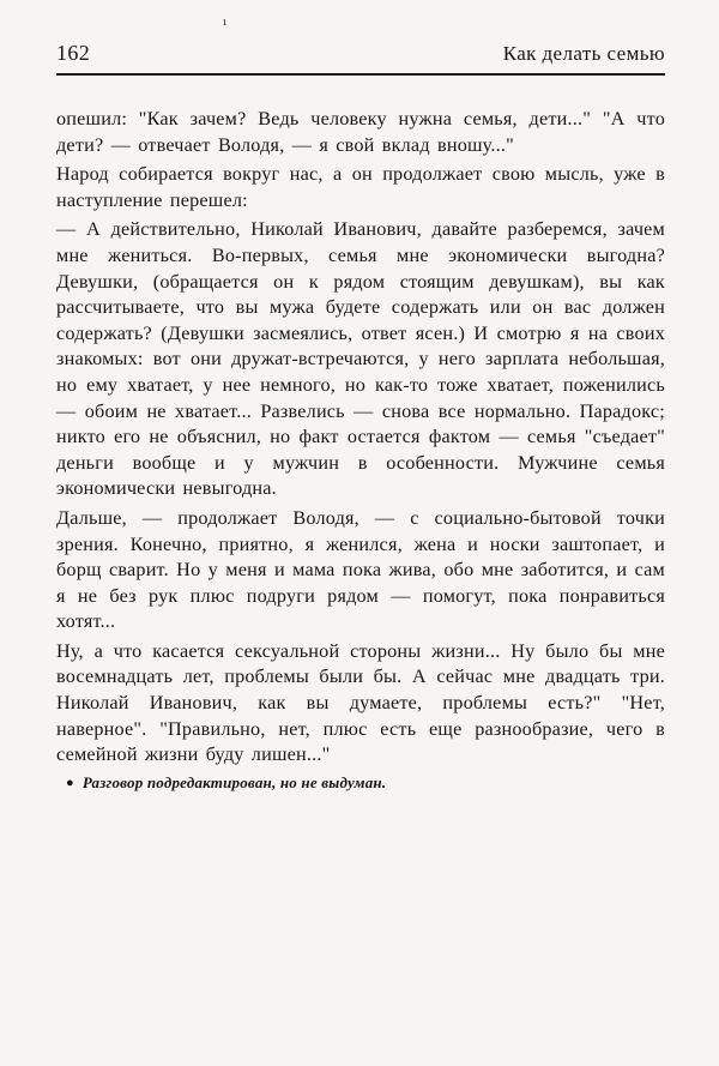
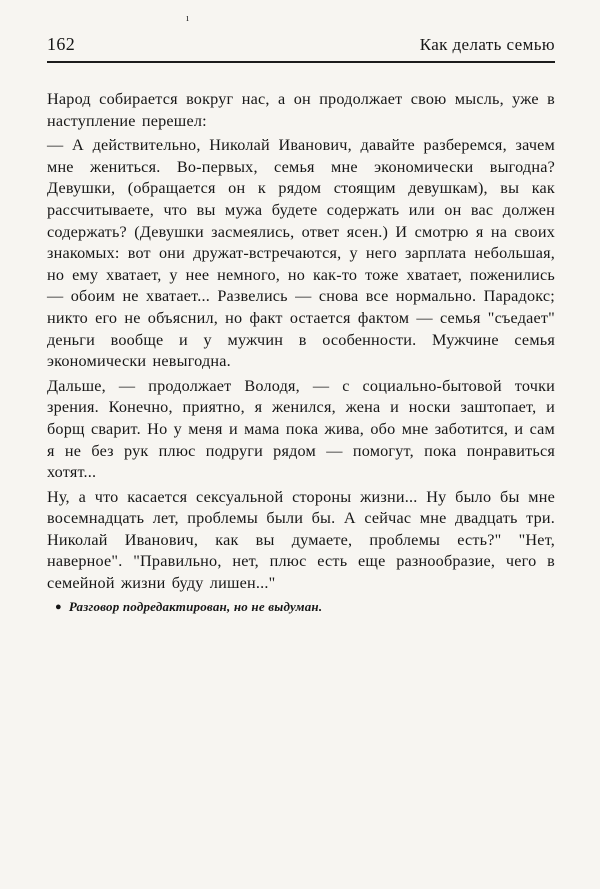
  ı
  162
  Как делать семью
- опешил: "Как зачем? Ведь человеку нужна семья, дети..." "А что дети? — отвечает Володя, — я свой вклад вношу..."
  Народ собирается вокруг нас, а он продолжает свою мысль, уже в наступление перешел:
  — А действительно, Николай Иванович, давайте разберемся, зачем мне жениться. Во-первых, семья мне экономически выгодна? Девушки, (обращается он к рядом стоящим девушкам), вы как рассчитываете, что вы мужа будете содержать или он вас должен содержать? (Девушки засмеялись, ответ ясен.) И смотрю я на своих знакомых: вот они дружат-встречаются, у него зарплата небольшая, но ему хватает, у нее немного, но как-то тоже хватает, поженились — обоим не хватает... Развелись — снова все нормально. Парадокс; никто его не объяснил, но факт остается фактом — семья "съедает" деньги вообще и у мужчин в особенности. Мужчине семья экономически невыгодна.
  Дальше, — продолжает Володя, — с социально-бытовой точки зрения. Конечно, приятно, я женился, жена и носки заштопает, и борщ сварит. Но у меня и мама пока жива, обо мне заботится, и сам я не без рук плюс подруги рядом — помогут, пока понравиться хотят...
  Ну, а что касается сексуальной стороны жизни... Ну было бы мне восемнадцать лет, проблемы были бы. А сейчас мне двадцать три. Николай Иванович, как вы думаете, проблемы есть?" "Нет, наверное". "Правильно, нет, плюс есть еще разнообразие, чего в семейной жизни буду лишен..."
  ●
  Разговор подредактирован, но не выдуман.
